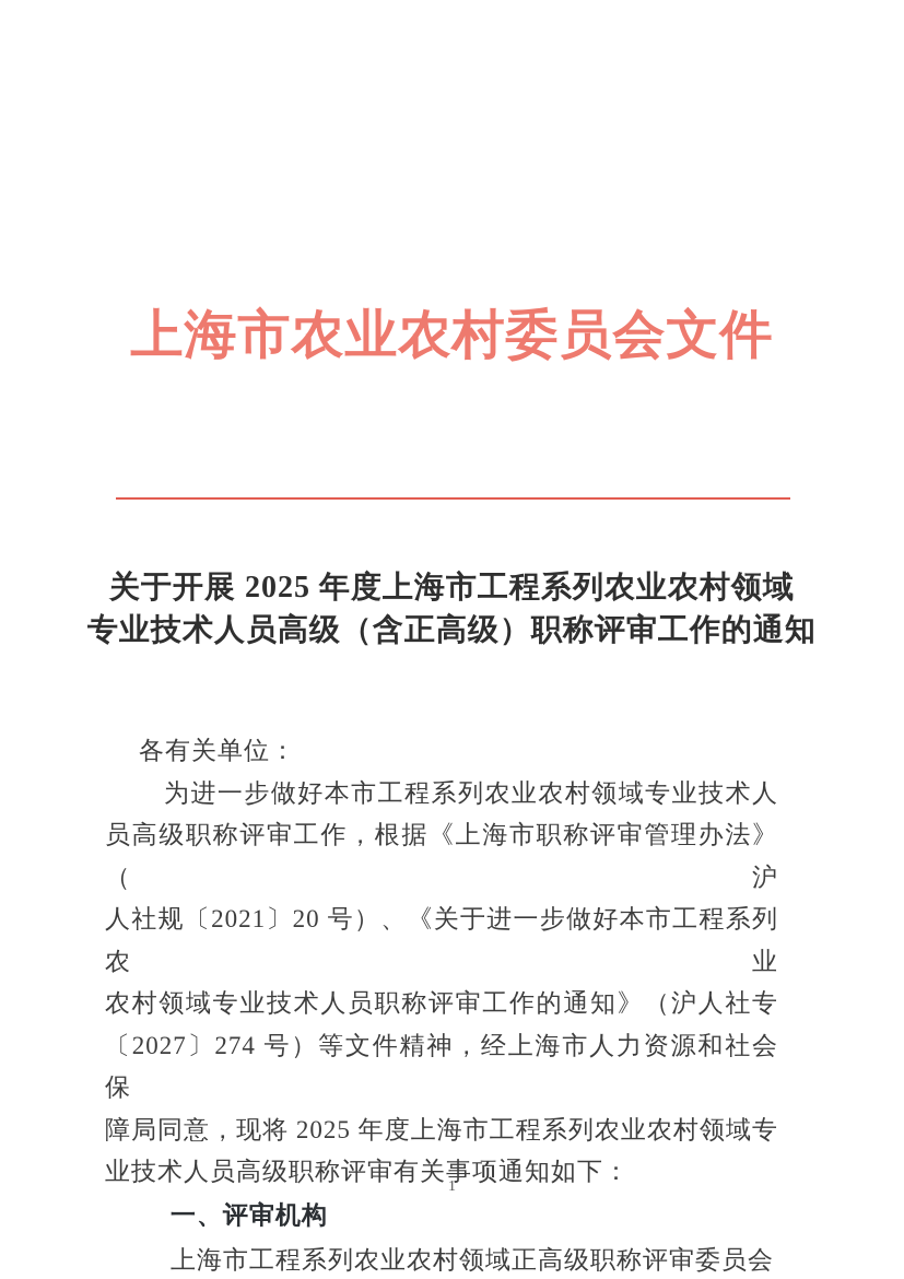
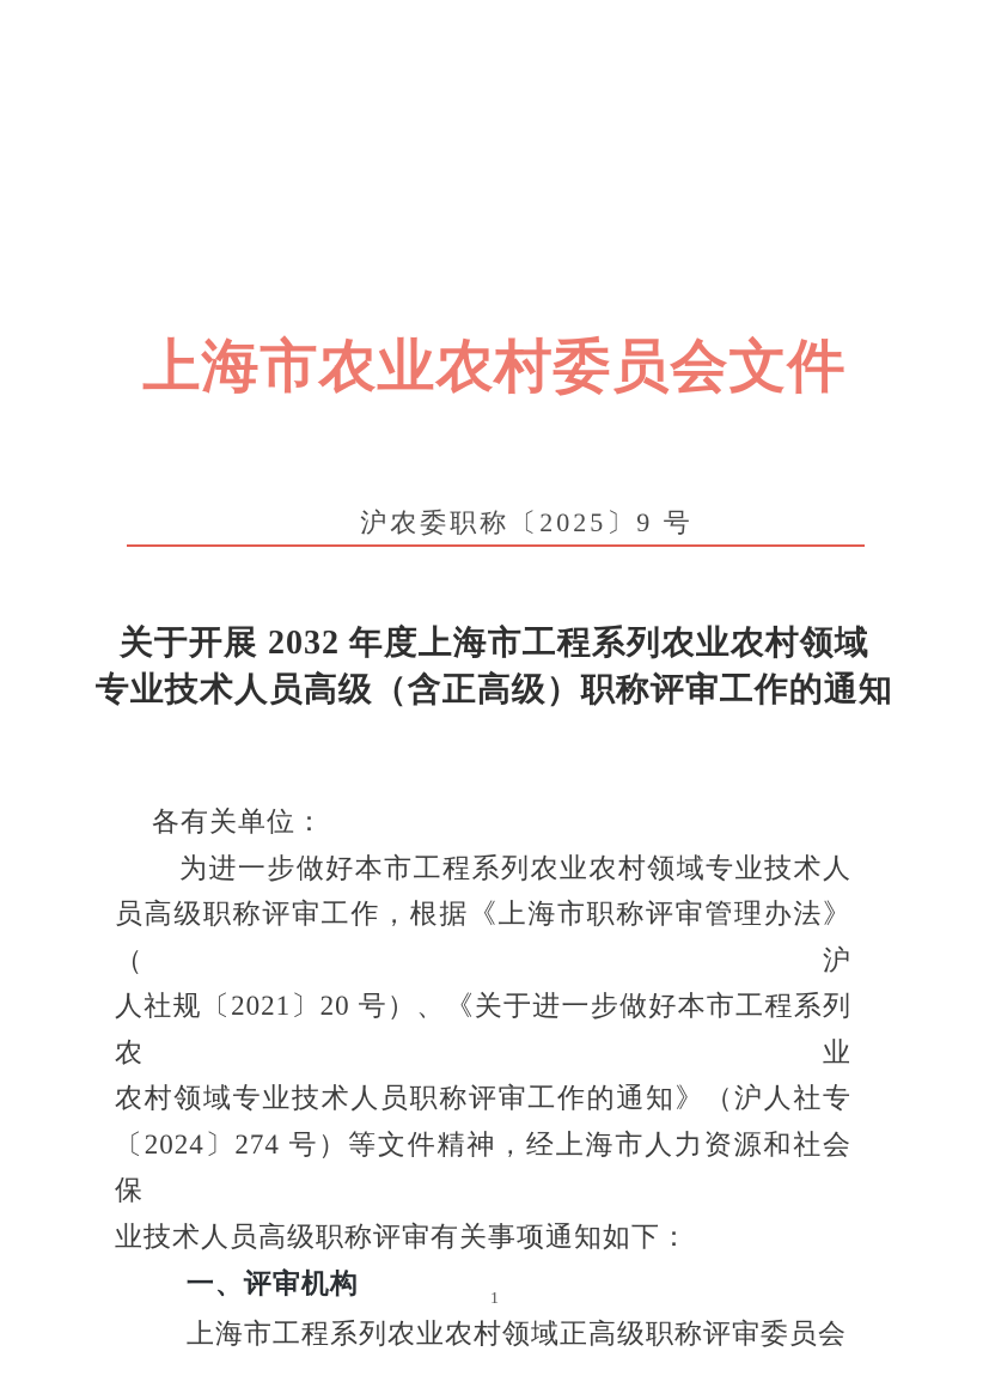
  上海市农业农村委员会文件
+ 沪农委职称〔2025〕9 号
- 关于开展 2025 年度上海市工程系列农业农村领域
+ 关于开展 2032 年度上海市工程系列农业农村领域
  专业技术人员高级（含正高级）职称评审工作的通知
  各有关单位：
  为进一步做好本市工程系列农业农村领域专业技术人
  员高级职称评审工作，根据《上海市职称评审管理办法》（沪
  人社规〔2021〕20 号）、《关于进一步做好本市工程系列农业
  农村领域专业技术人员职称评审工作的通知》（沪人社专
- 〔2027〕274 号）等文件精神，经上海市人力资源和社会保
+ 〔2024〕274 号）等文件精神，经上海市人力资源和社会保
- 障局同意，现将 2025 年度上海市工程系列农业农村领域专
  业技术人员高级职称评审有关事项通知如下：
  一、评审机构
  上海市工程系列农业农村领域正高级职称评审委员会
  1
